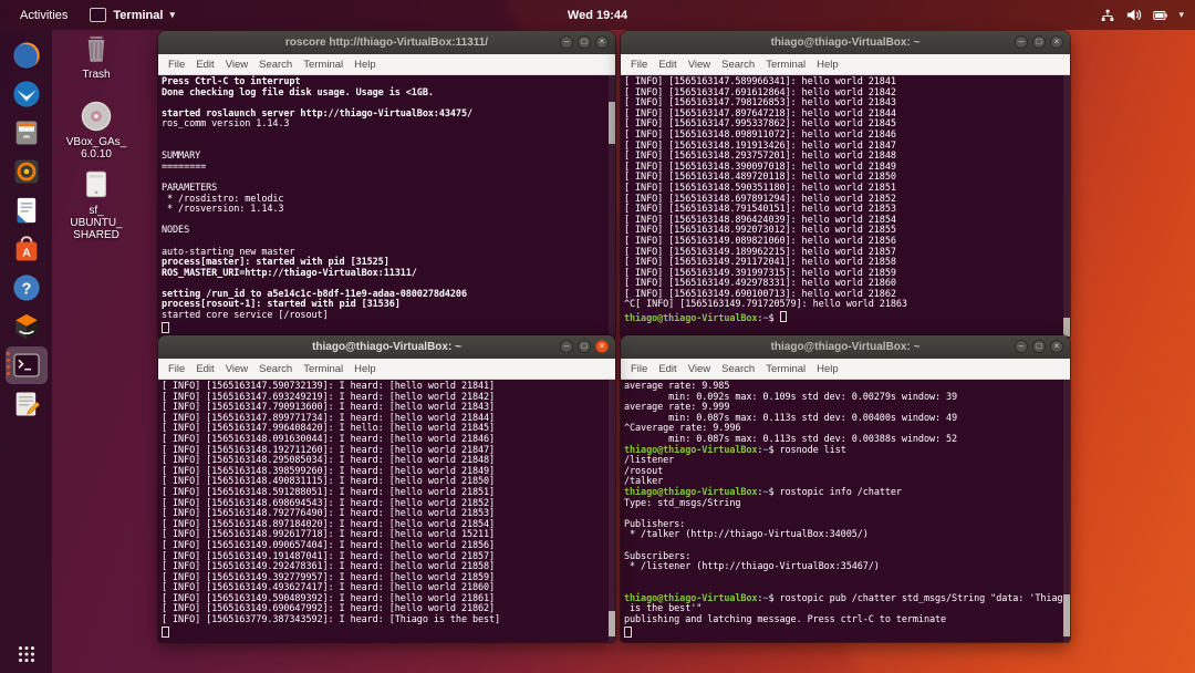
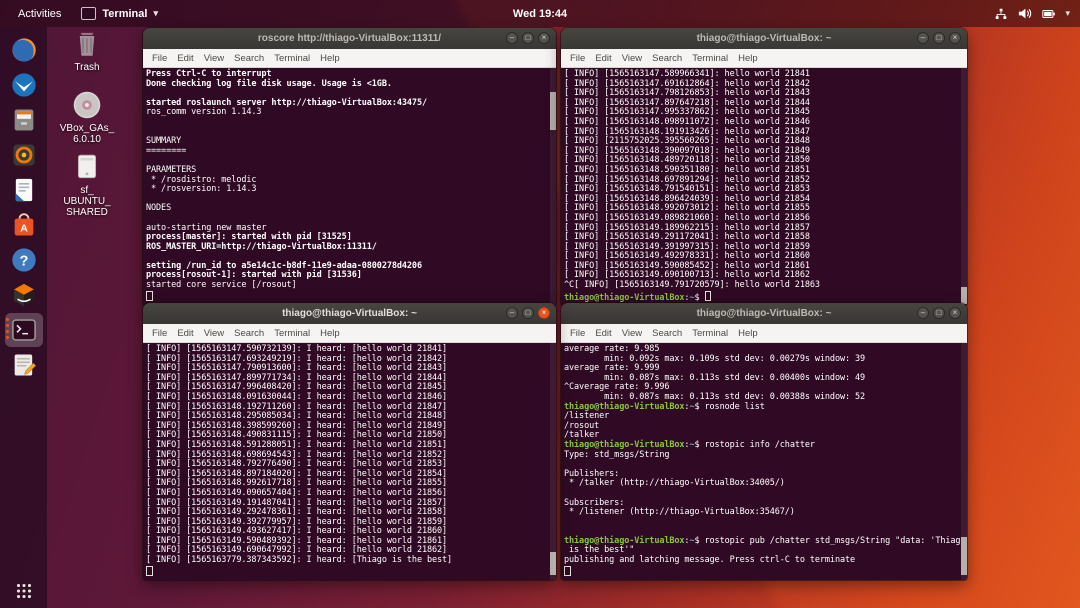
  Activities
  Terminal
  ▾
  Wed 19:44
  ▾
  A
  ?
  Trash
  VBox_GAs_
  6.0.10
  sf_
  UBUNTU_
  SHARED
  roscore http://thiago-VirtualBox:11311/
  –
  □
  ×
  File
  Edit
  View
  Search
  Terminal
  Help
  Press Ctrl-C to interrupt
  Done checking log file disk usage. Usage is <1GB.
  started roslaunch server http://thiago-VirtualBox:43475/
  ros_comm version 1.14.3
  SUMMARY
  ========
  PARAMETERS
  * /rosdistro: melodic
  * /rosversion: 1.14.3
  NODES
  auto-starting new master
  process[master]: started with pid [31525]
  ROS_MASTER_URI=http://thiago-VirtualBox:11311/
  setting /run_id to a5e14c1c-b8df-11e9-adaa-0800278d4206
  process[rosout-1]: started with pid [31536]
  started core service [/rosout]
  thiago@thiago-VirtualBox: ~
  –
  □
  ×
  File
  Edit
  View
  Search
  Terminal
  Help
  [ INFO] [1565163147.589966341]: hello world 21841
  [ INFO] [1565163147.691612864]: hello world 21842
  [ INFO] [1565163147.798126853]: hello world 21843
  [ INFO] [1565163147.897647218]: hello world 21844
  [ INFO] [1565163147.995337862]: hello world 21845
  [ INFO] [1565163148.098911072]: hello world 21846
  [ INFO] [1565163148.191913426]: hello world 21847
- [ INFO] [1565163148.293757201]: hello world 21848
+ [ INFO] [2115752025.395560265]: hello world 21848
  [ INFO] [1565163148.390097018]: hello world 21849
  [ INFO] [1565163148.489720118]: hello world 21850
  [ INFO] [1565163148.590351180]: hello world 21851
  [ INFO] [1565163148.697891294]: hello world 21852
  [ INFO] [1565163148.791540151]: hello world 21853
  [ INFO] [1565163148.896424039]: hello world 21854
  [ INFO] [1565163148.992073012]: hello world 21855
  [ INFO] [1565163149.089821060]: hello world 21856
  [ INFO] [1565163149.189962215]: hello world 21857
  [ INFO] [1565163149.291172041]: hello world 21858
  [ INFO] [1565163149.391997315]: hello world 21859
  [ INFO] [1565163149.492978331]: hello world 21860
+ [ INFO] [1565163149.590085452]: hello world 21861
  [ INFO] [1565163149.690100713]: hello world 21862
  ^C[ INFO] [1565163149.791720579]: hello world 21863
  thiago@thiago-VirtualBox:~$
  thiago@thiago-VirtualBox: ~
  –
  □
  ×
  File
  Edit
  View
  Search
  Terminal
  Help
  [ INFO] [1565163147.590732139]: I heard: [hello world 21841]
  [ INFO] [1565163147.693249219]: I heard: [hello world 21842]
  [ INFO] [1565163147.790913600]: I heard: [hello world 21843]
  [ INFO] [1565163147.899771734]: I heard: [hello world 21844]
- [ INFO] [1565163147.996408420]: I hello: [hello world 21845]
+ [ INFO] [1565163147.996408420]: I heard: [hello world 21845]
  [ INFO] [1565163148.091630044]: I heard: [hello world 21846]
  [ INFO] [1565163148.192711260]: I heard: [hello world 21847]
  [ INFO] [1565163148.295085034]: I heard: [hello world 21848]
  [ INFO] [1565163148.398599260]: I heard: [hello world 21849]
  [ INFO] [1565163148.490831115]: I heard: [hello world 21850]
  [ INFO] [1565163148.591288051]: I heard: [hello world 21851]
  [ INFO] [1565163148.698694543]: I heard: [hello world 21852]
  [ INFO] [1565163148.792776490]: I heard: [hello world 21853]
  [ INFO] [1565163148.897184020]: I heard: [hello world 21854]
- [ INFO] [1565163148.992617718]: I heard: [hello world 15211]
+ [ INFO] [1565163148.992617718]: I heard: [hello world 21855]
  [ INFO] [1565163149.090657404]: I heard: [hello world 21856]
  [ INFO] [1565163149.191487041]: I heard: [hello world 21857]
  [ INFO] [1565163149.292478361]: I heard: [hello world 21858]
  [ INFO] [1565163149.392779957]: I heard: [hello world 21859]
  [ INFO] [1565163149.493627417]: I heard: [hello world 21860]
  [ INFO] [1565163149.590489392]: I heard: [hello world 21861]
  [ INFO] [1565163149.690647992]: I heard: [hello world 21862]
  [ INFO] [1565163779.387343592]: I heard: [Thiago is the best]
  thiago@thiago-VirtualBox: ~
  –
  □
  ×
  File
  Edit
  View
  Search
  Terminal
  Help
  average rate: 9.985
  min: 0.092s max: 0.109s std dev: 0.00279s window: 39
  average rate: 9.999
  min: 0.087s max: 0.113s std dev: 0.00400s window: 49
  ^Caverage rate: 9.996
  min: 0.087s max: 0.113s std dev: 0.00388s window: 52
  thiago@thiago-VirtualBox:~$ rosnode list
  /listener
  /rosout
  /talker
  thiago@thiago-VirtualBox:~$ rostopic info /chatter
  Type: std_msgs/String
  Publishers:
  * /talker (http://thiago-VirtualBox:34005/)
  Subscribers:
  * /listener (http://thiago-VirtualBox:35467/)
  thiago@thiago-VirtualBox:~$ rostopic pub /chatter std_msgs/String "data: 'Thiag
  is the best'"
  publishing and latching message. Press ctrl-C to terminate
